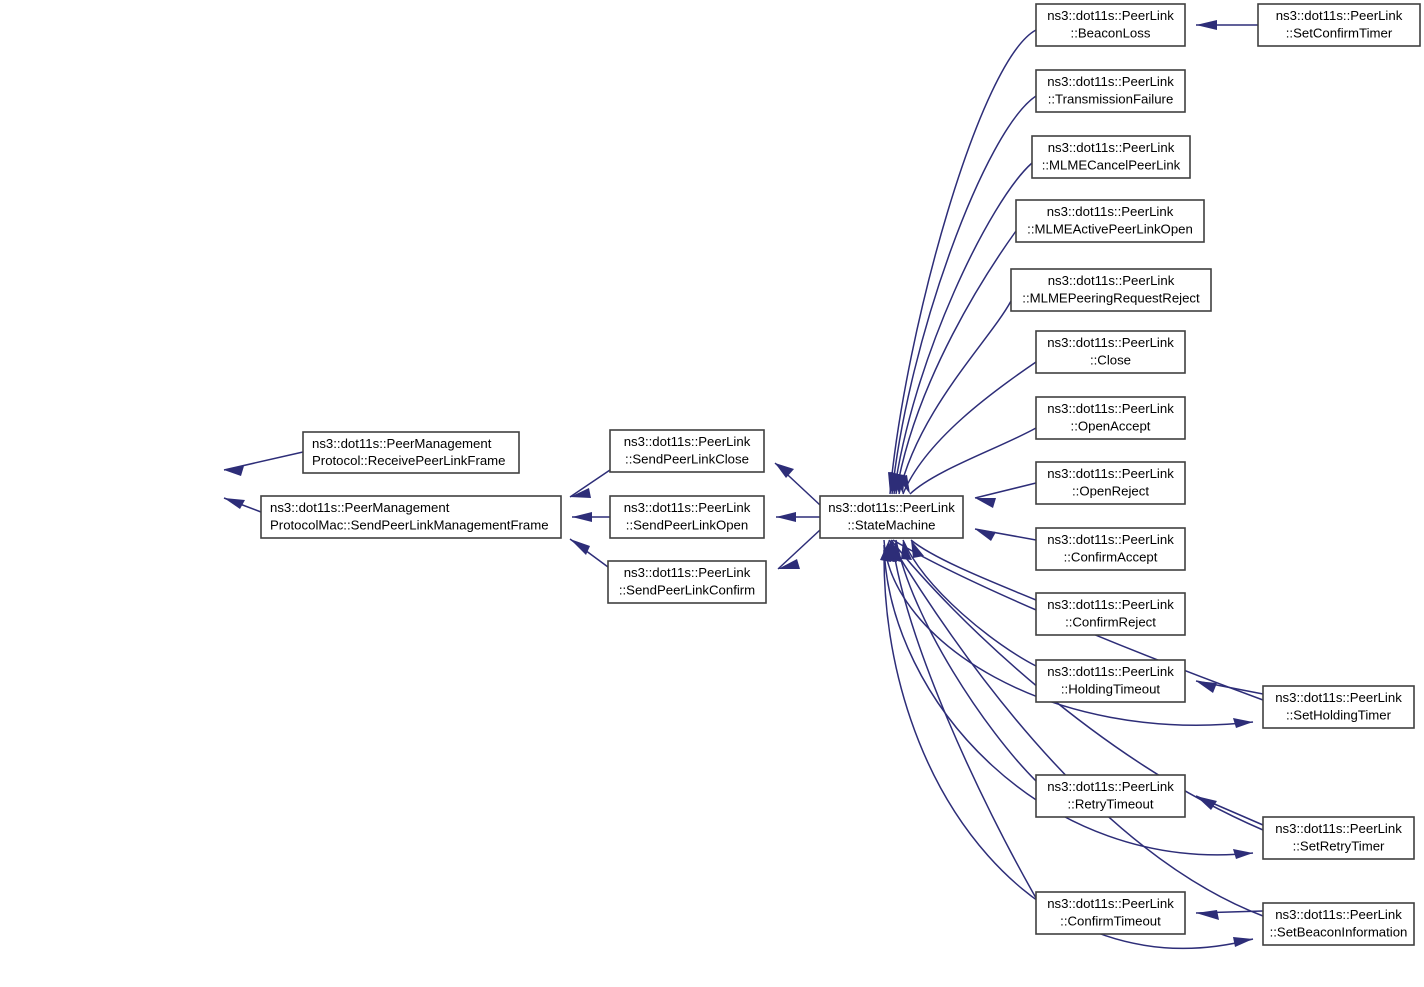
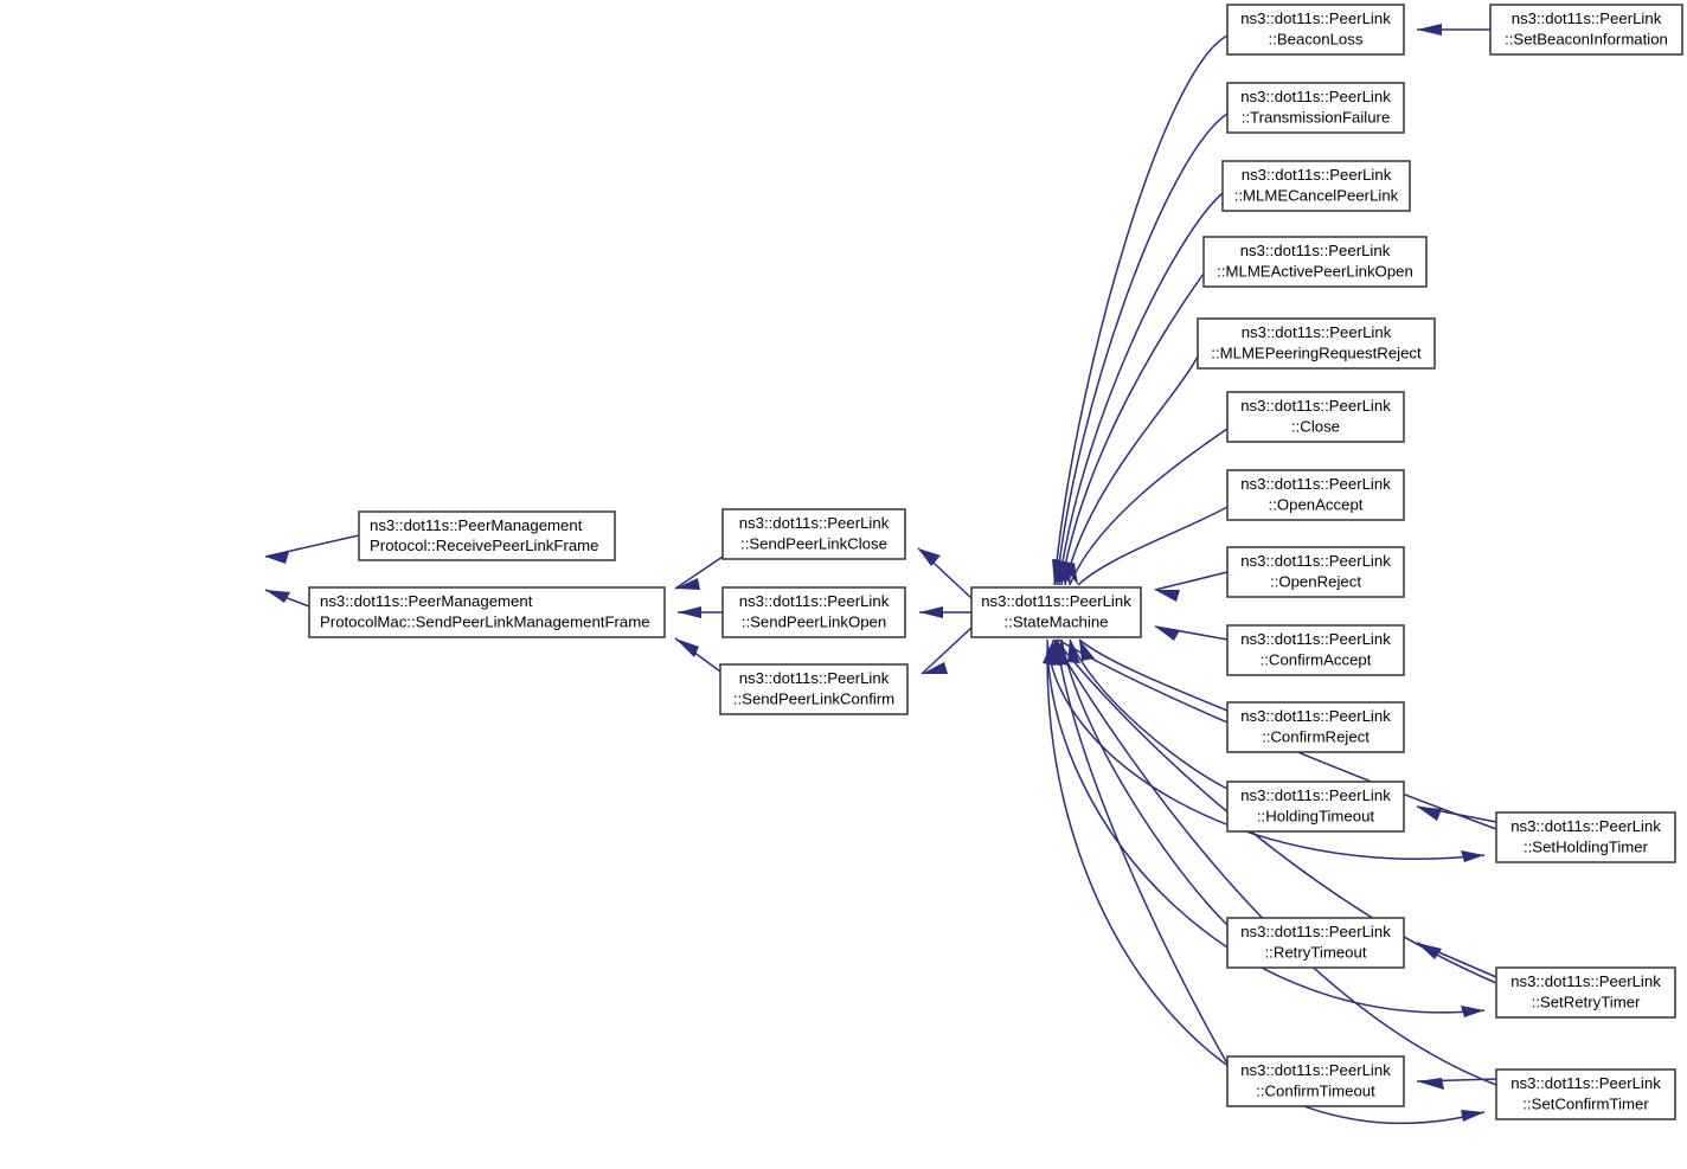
  ns3::dot11s::PeerManagement
  Protocol::ReceivePeerLinkFrame
  ns3::dot11s::PeerManagement
  ProtocolMac::SendPeerLinkManagementFrame
  ns3::dot11s::PeerLink
  ::SendPeerLinkClose
  ns3::dot11s::PeerLink
  ::SendPeerLinkOpen
  ns3::dot11s::PeerLink
  ::SendPeerLinkConfirm
  ns3::dot11s::PeerLink
  ::StateMachine
  ns3::dot11s::PeerLink
  ::BeaconLoss
  ns3::dot11s::PeerLink
  ::TransmissionFailure
  ns3::dot11s::PeerLink
  ::MLMECancelPeerLink
  ns3::dot11s::PeerLink
  ::MLMEActivePeerLinkOpen
  ns3::dot11s::PeerLink
  ::MLMEPeeringRequestReject
  ns3::dot11s::PeerLink
  ::Close
  ns3::dot11s::PeerLink
  ::OpenAccept
  ns3::dot11s::PeerLink
  ::OpenReject
  ns3::dot11s::PeerLink
  ::ConfirmAccept
  ns3::dot11s::PeerLink
  ::ConfirmReject
  ns3::dot11s::PeerLink
  ::HoldingTimeout
  ns3::dot11s::PeerLink
  ::RetryTimeout
  ns3::dot11s::PeerLink
  ::ConfirmTimeout
  ns3::dot11s::PeerLink
- ::SetConfirmTimer
+ ::SetBeaconInformation
  ns3::dot11s::PeerLink
  ::SetHoldingTimer
  ns3::dot11s::PeerLink
  ::SetRetryTimer
  ns3::dot11s::PeerLink
- ::SetBeaconInformation
+ ::SetConfirmTimer
